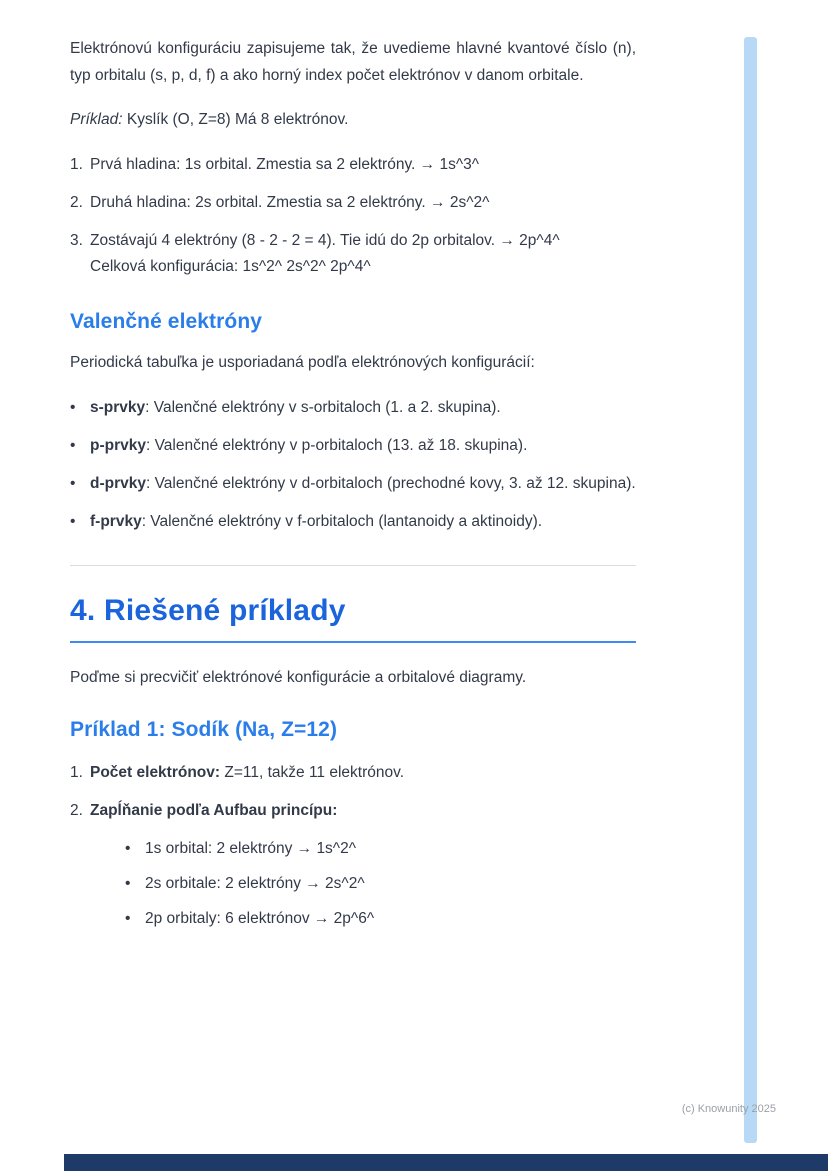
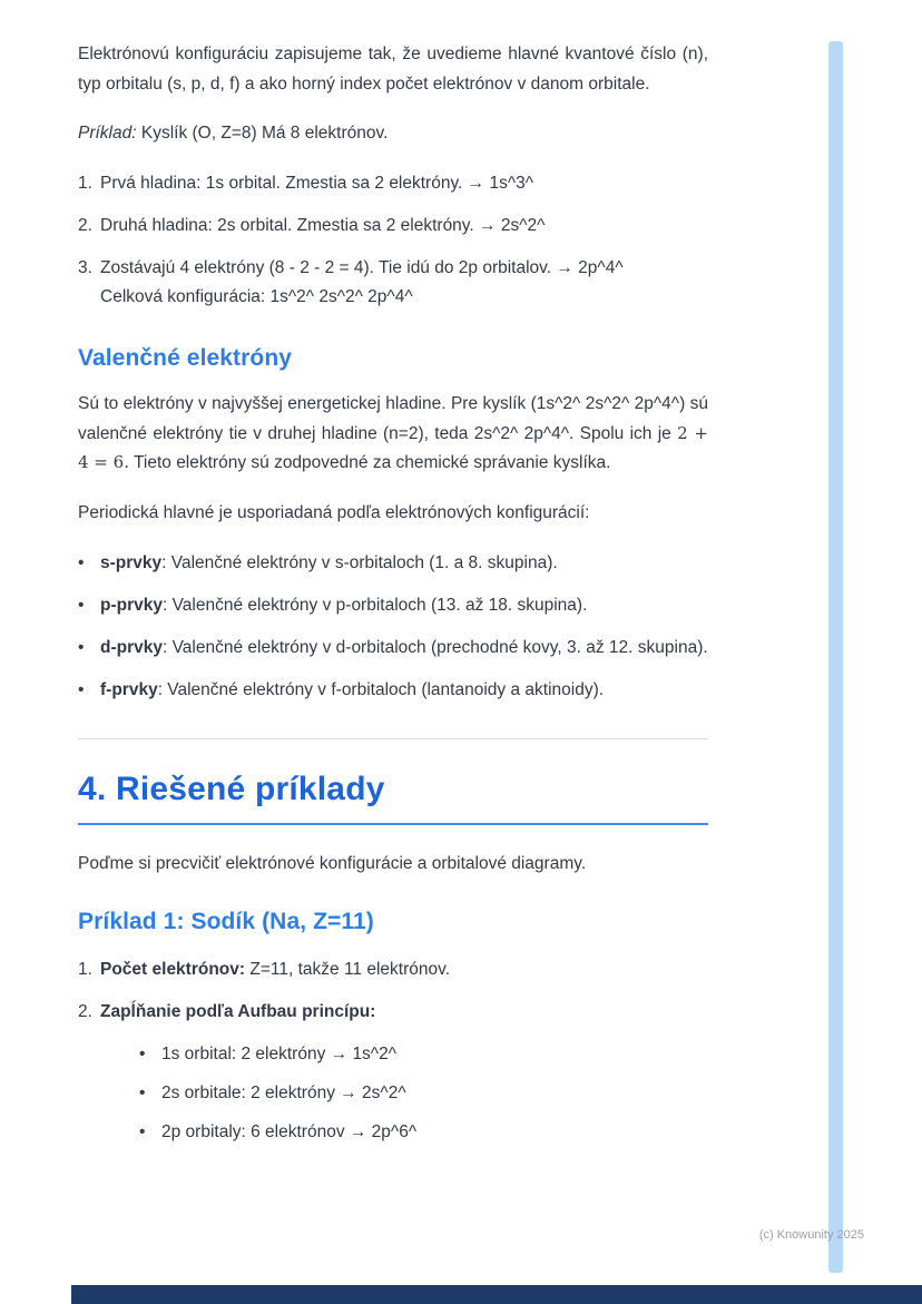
  Elektrónovú konfiguráciu zapisujeme tak, že uvedieme hlavné kvantové číslo (n), typ orbitalu (s, p, d, f) a ako horný index počet elektrónov v danom orbitale.
  Príklad: Kyslík (O, Z=8) Má 8 elektrónov.
  1.
  Prvá hladina: 1s orbital. Zmestia sa 2 elektróny. → 1s^3^
  2.
  Druhá hladina: 2s orbital. Zmestia sa 2 elektróny. → 2s^2^
  3.
  Zostávajú 4 elektróny (8 - 2 - 2 = 4). Tie idú do 2p orbitalov. → 2p^4^
  Celková konfigurácia: 1s^2^ 2s^2^ 2p^4^
  Valenčné elektróny
+ Sú to elektróny v najvyššej energetickej hladine. Pre kyslík (1s^2^ 2s^2^ 2p^4^) sú valenčné elektróny tie v druhej hladine (n=2), teda 2s^2^ 2p^4^. Spolu ich je 2 + 4 = 6. Tieto elektróny sú zodpovedné za chemické správanie kyslíka.
- Periodická tabuľka je usporiadaná podľa elektrónových konfigurácií:
+ Periodická hlavné je usporiadaná podľa elektrónových konfigurácií:
  •
- s-prvky: Valenčné elektróny v s-orbitaloch (1. a 2. skupina).
+ s-prvky: Valenčné elektróny v s-orbitaloch (1. a 8. skupina).
  •
  p-prvky: Valenčné elektróny v p-orbitaloch (13. až 18. skupina).
  •
  d-prvky: Valenčné elektróny v d-orbitaloch (prechodné kovy, 3. až 12. skupina).
  •
  f-prvky: Valenčné elektróny v f-orbitaloch (lantanoidy a aktinoidy).
  4. Riešené príklady
  Poďme si precvičiť elektrónové konfigurácie a orbitalové diagramy.
- Príklad 1: Sodík (Na, Z=12)
+ Príklad 1: Sodík (Na, Z=11)
  1.
  Počet elektrónov: Z=11, takže 11 elektrónov.
  2.
  Zapĺňanie podľa Aufbau princípu:
  •
  1s orbital: 2 elektróny → 1s^2^
  •
  2s orbitale: 2 elektróny → 2s^2^
  •
  2p orbitaly: 6 elektrónov → 2p^6^
  (c) Knowunity 2025
